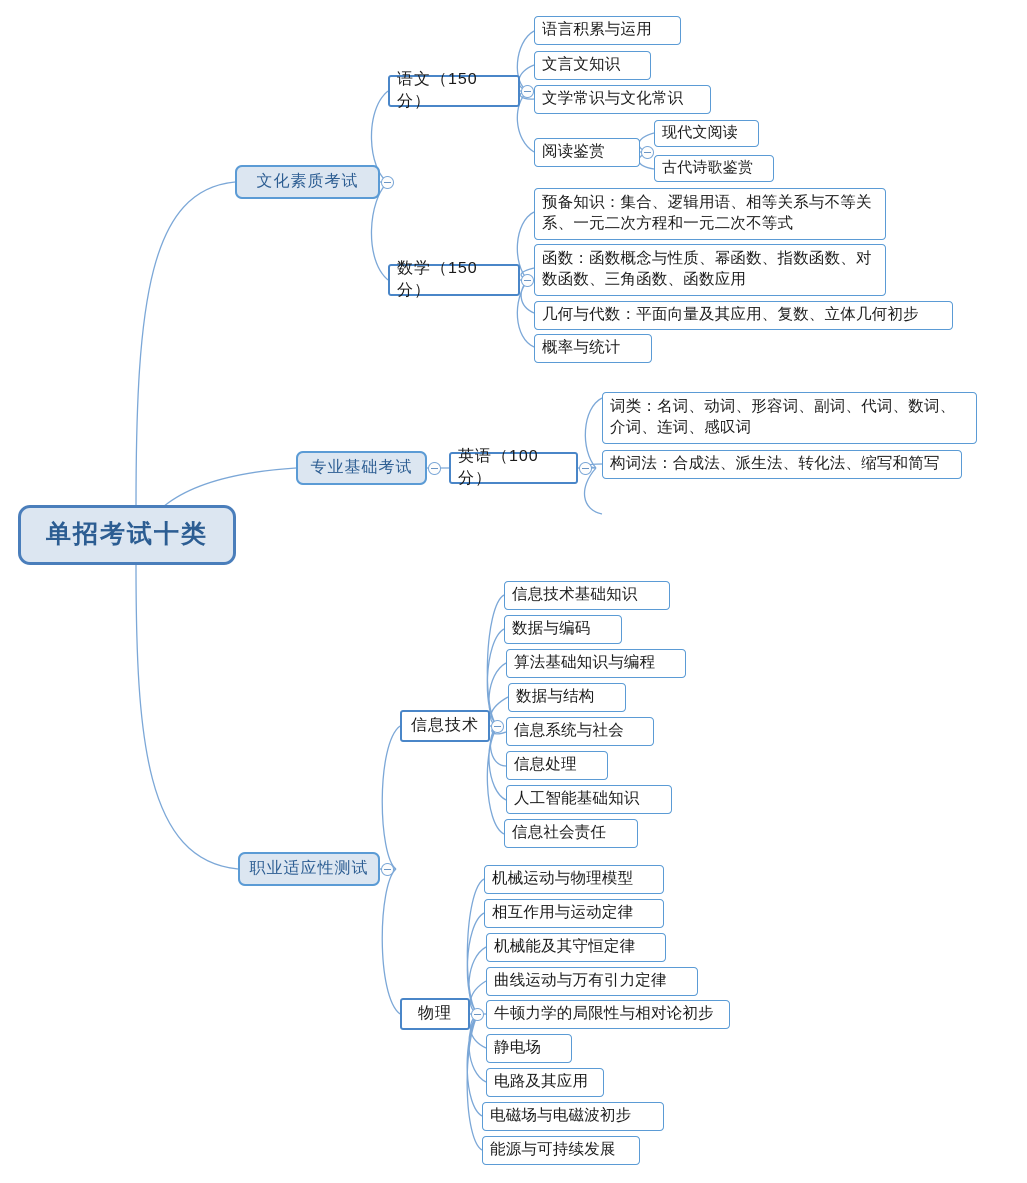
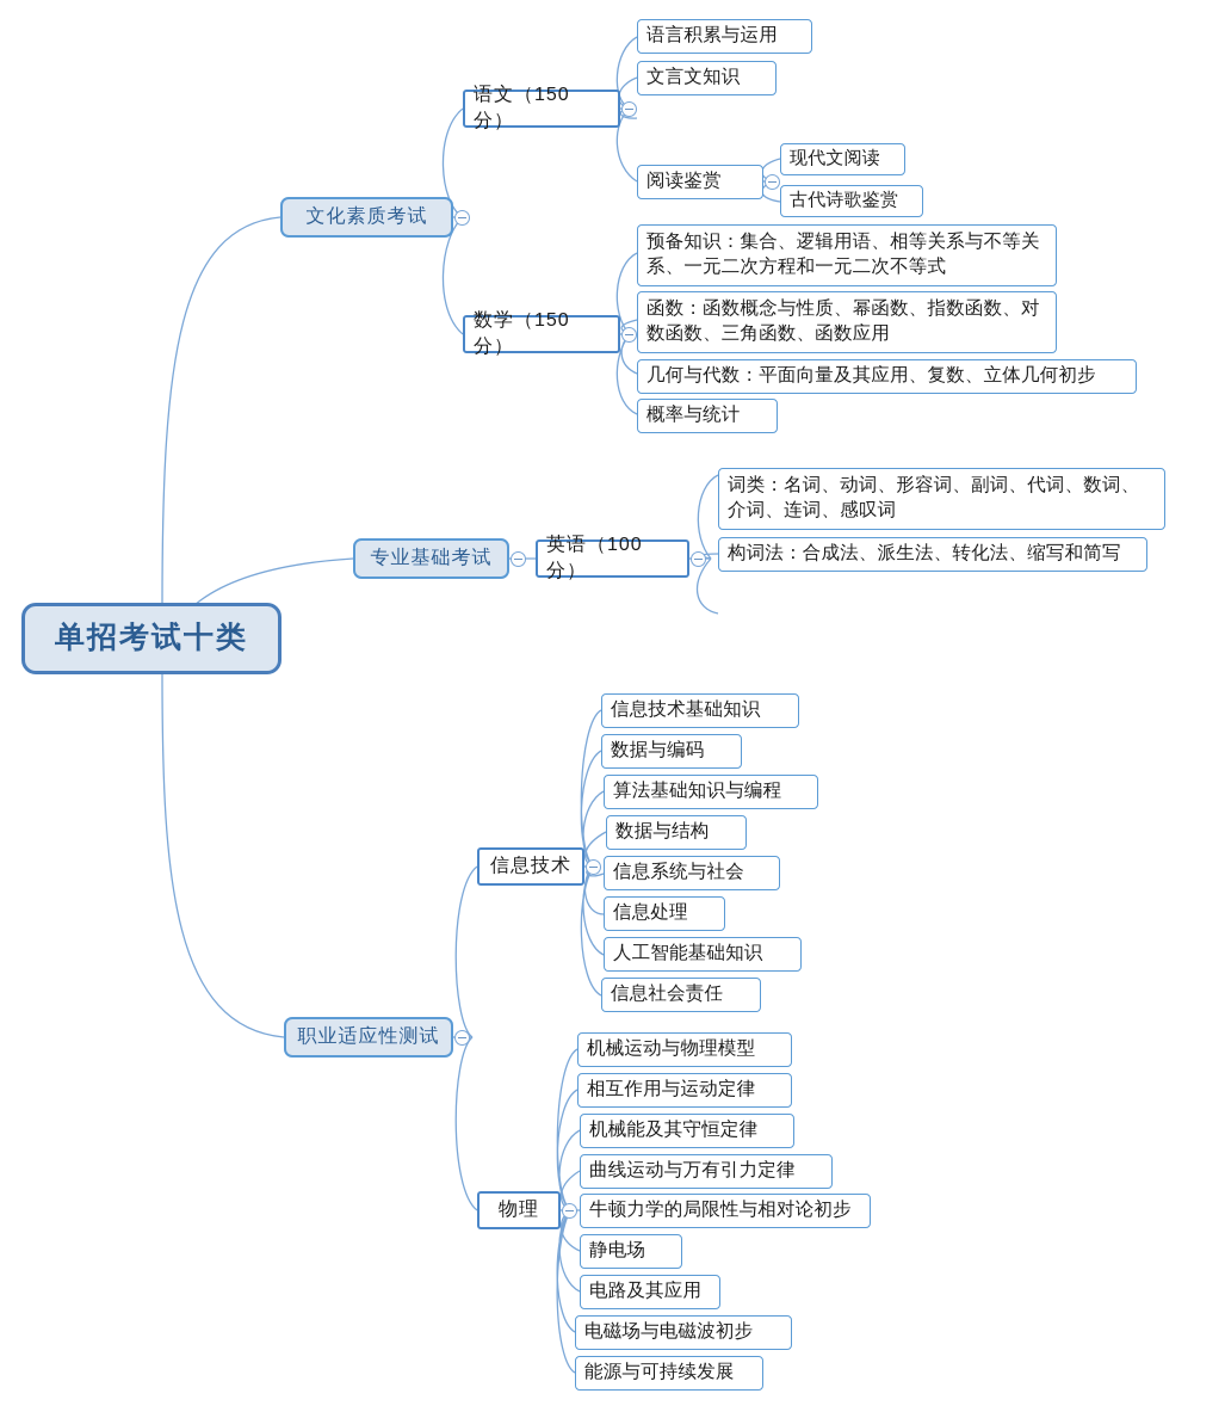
  单招考试十类
  文化素质考试
  专业基础考试
  职业适应性测试
  语文（150分）
  语言积累与运用
  文言文知识
- 文学常识与文化常识
  阅读鉴赏
  现代文阅读
  古代诗歌鉴赏
  数学（150分）
  预备知识：集合、逻辑用语、相等关系与不等关系、一元二次方程和一元二次不等式
  函数：函数概念与性质、幂函数、指数函数、对数函数、三角函数、函数应用
  几何与代数：平面向量及其应用、复数、立体几何初步
  概率与统计
  英语（100分）
  词类：名词、动词、形容词、副词、代词、数词、介词、连词、感叹词
  构词法：合成法、派生法、转化法、缩写和简写
  信息技术
  信息技术基础知识
  数据与编码
  算法基础知识与编程
  数据与结构
  信息系统与社会
  信息处理
  人工智能基础知识
  信息社会责任
  物理
  机械运动与物理模型
  相互作用与运动定律
  机械能及其守恒定律
  曲线运动与万有引力定律
  牛顿力学的局限性与相对论初步
  静电场
  电路及其应用
  电磁场与电磁波初步
  能源与可持续发展
